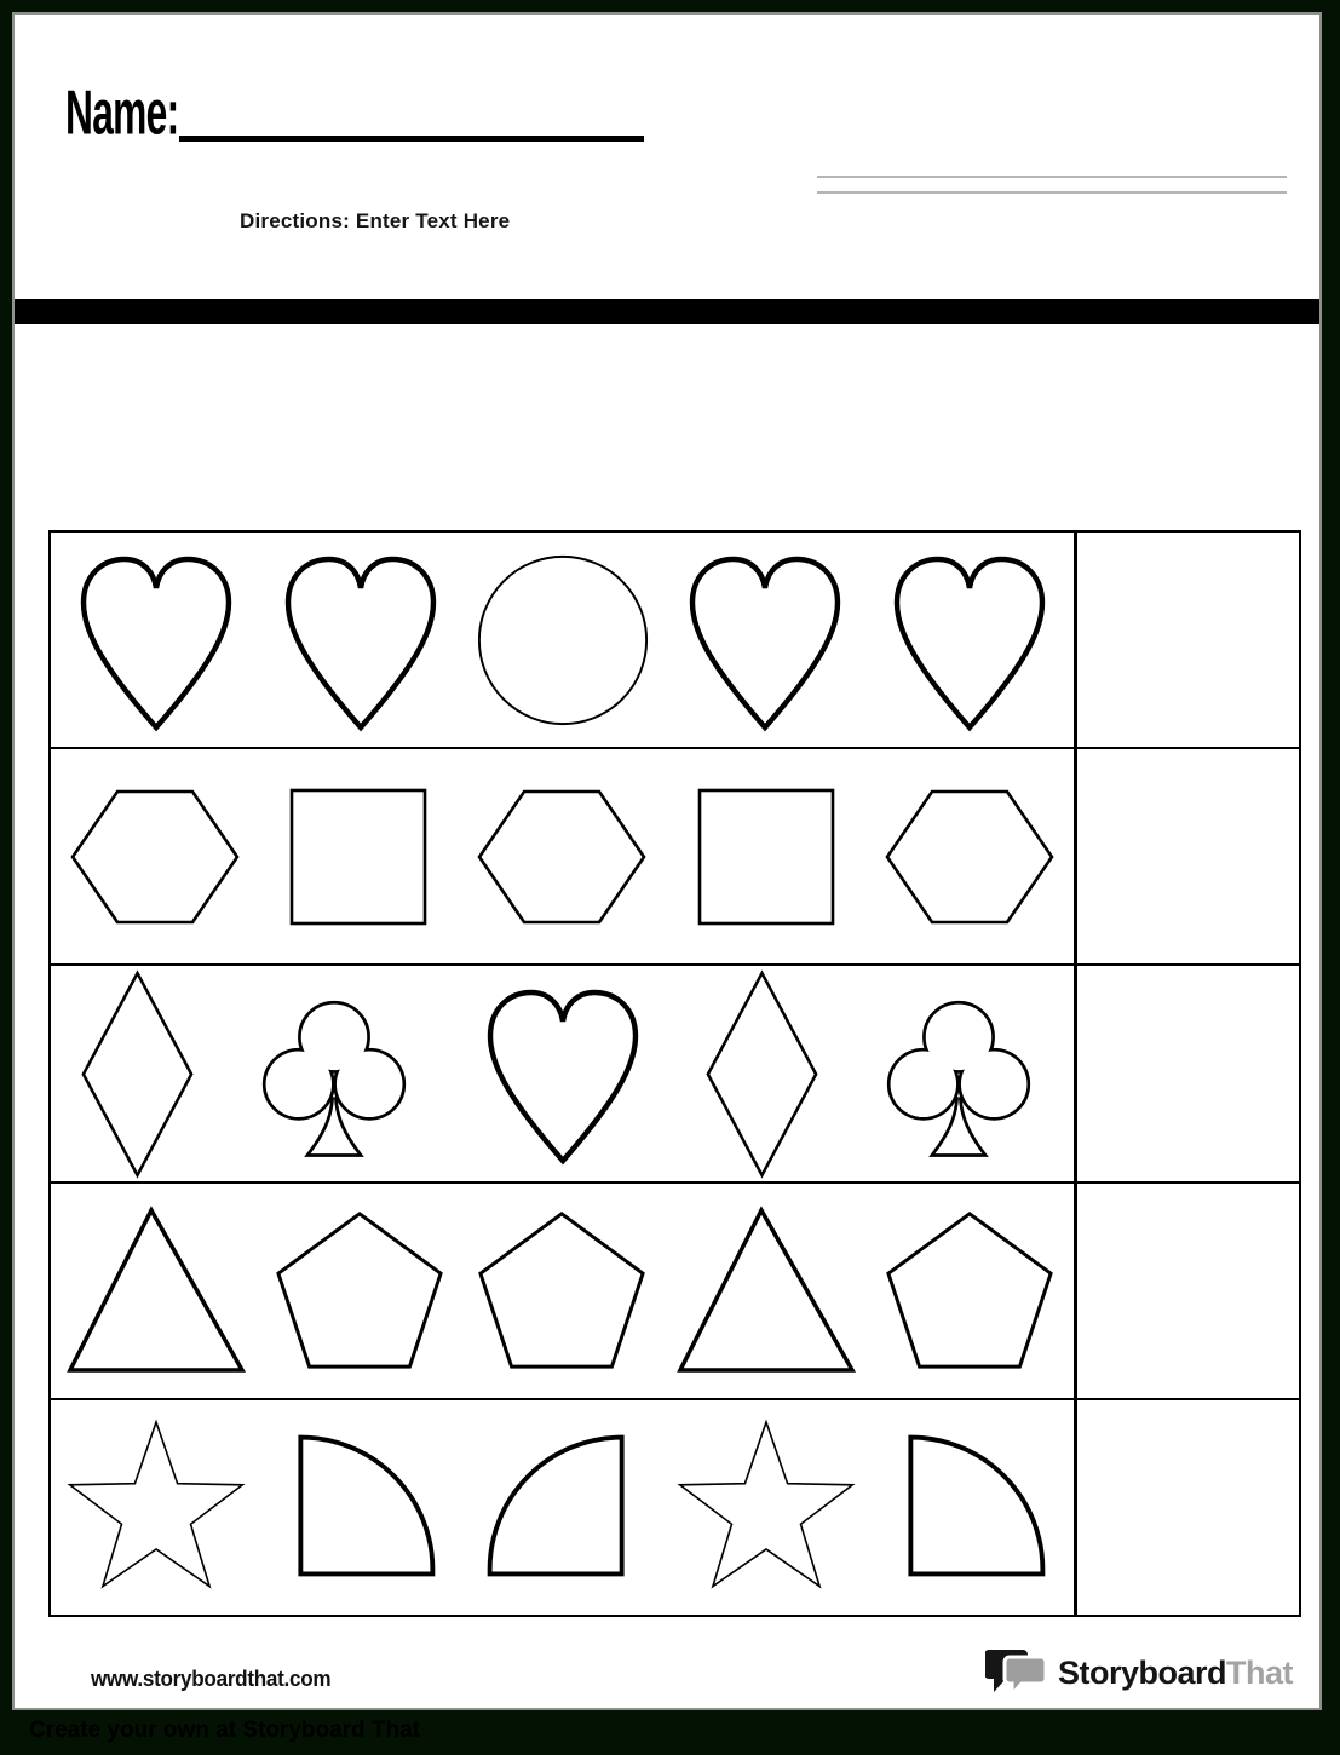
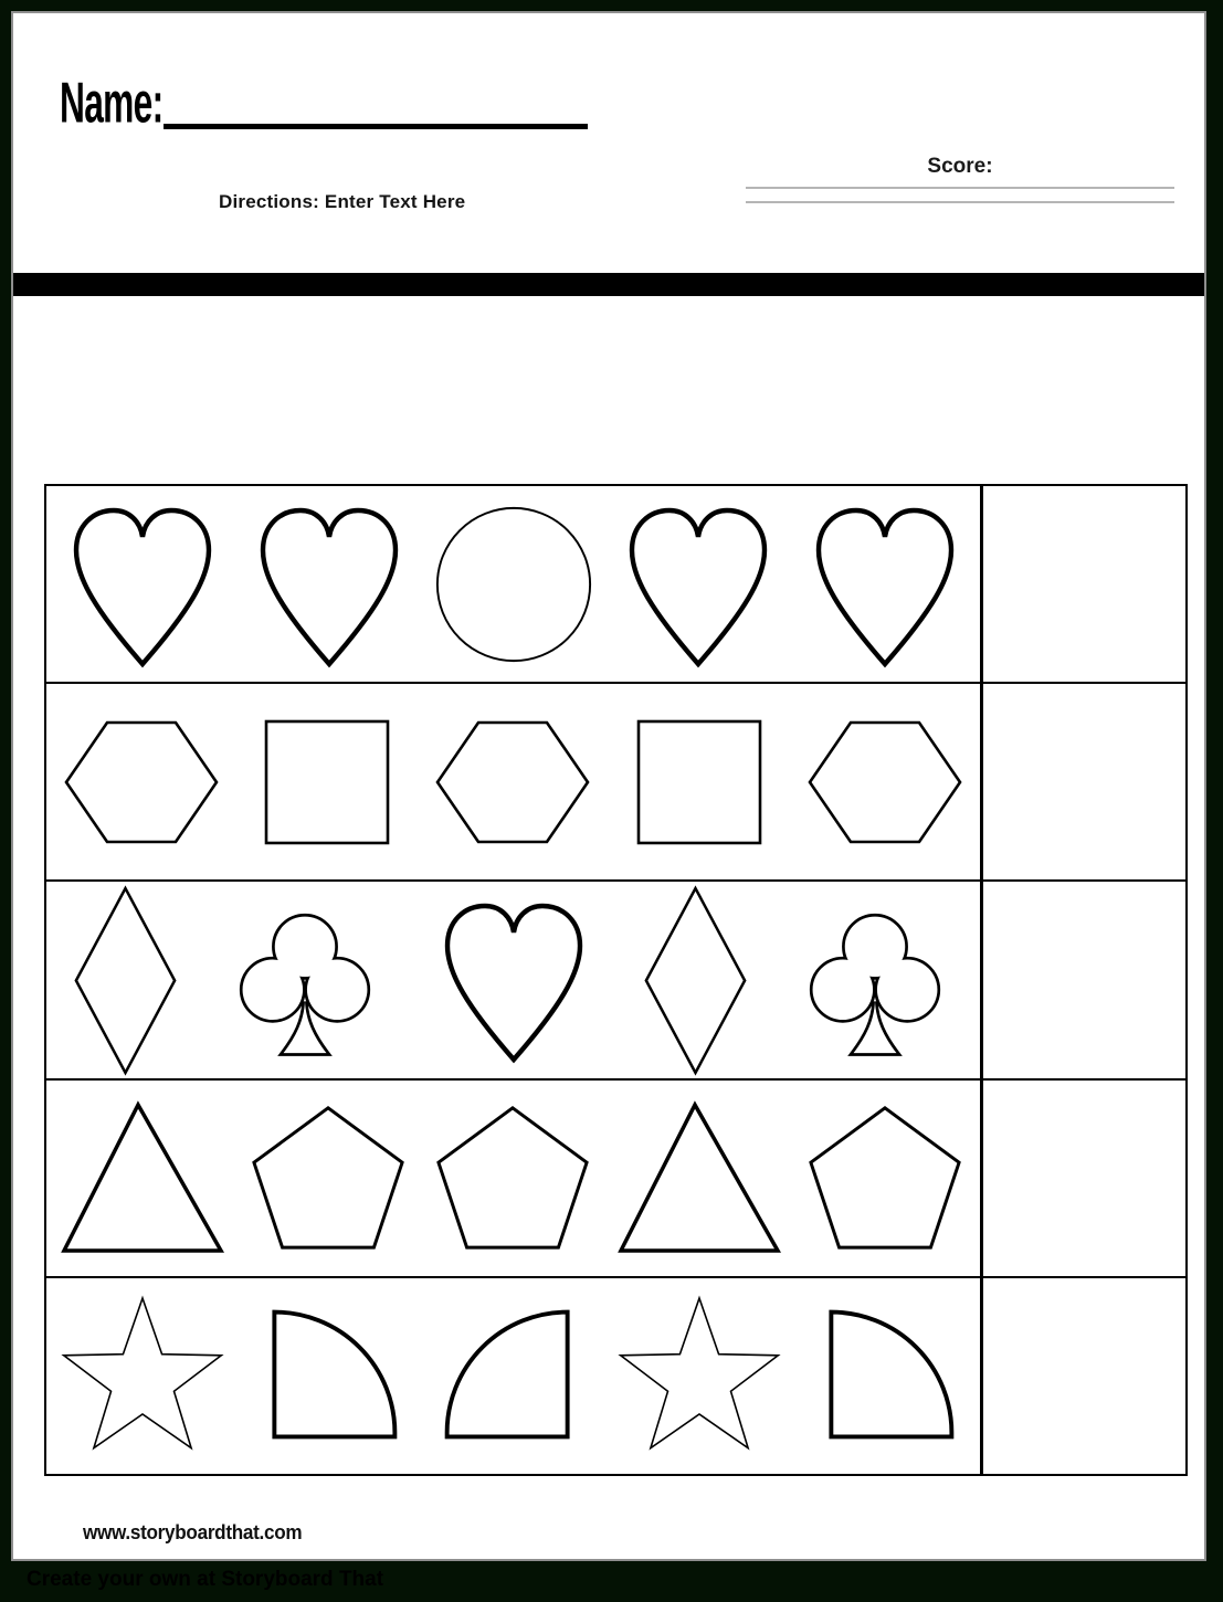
  Name:
  Directions: Enter Text Here
+ Score:
  www.storyboardthat.com
- Storyboard
- That
